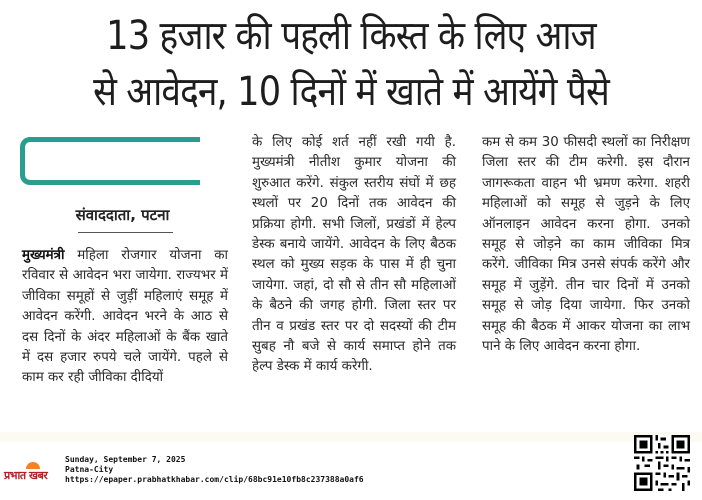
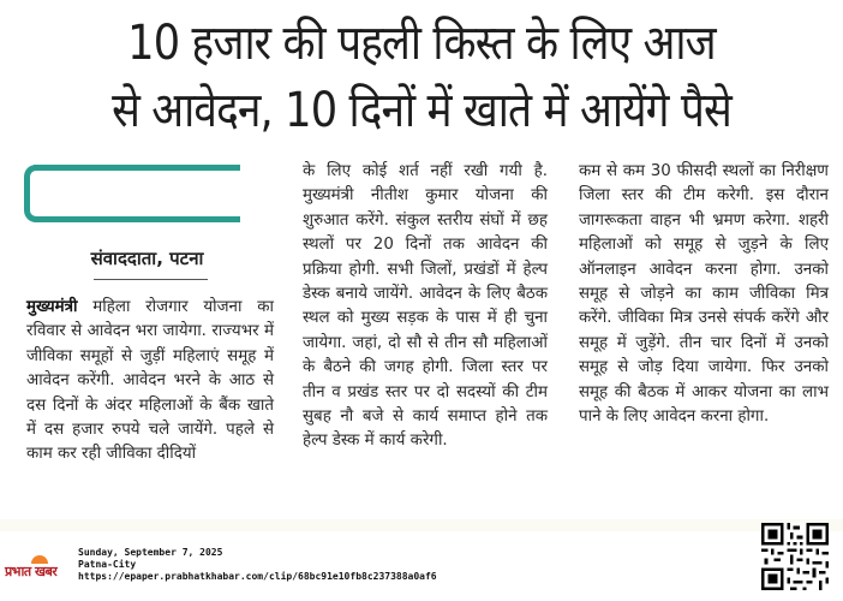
- 13 हजार की पहली किस्त के लिए आज
+ 10 हजार की पहली किस्त के लिए आज
  से आवेदन, 10 दिनों में खाते में आयेंगे पैसे
  संवाददाता, पटना
  मुख्यमंत्री महिला रोजगार योजना का रविवार से आवेदन भरा जायेगा. राज्यभर में जीविका समूहों से जुड़ीं महिलाएं समूह में आवेदन करेंगी. आवेदन भरने के आठ से दस दिनों के अंदर महिलाओं के बैंक खाते में दस हजार रुपये चले जायेंगे. पहले से काम कर रही जीविका दीदियों
  के लिए कोई शर्त नहीं रखी गयी है. मुख्यमंत्री नीतीश कुमार योजना की शुरुआत करेंगे. संकुल स्तरीय संघों में छह स्थलों पर 20 दिनों तक आवेदन की प्रक्रिया होगी. सभी जिलों, प्रखंडों में हेल्प डेस्क बनाये जायेंगे. आवेदन के लिए बैठक स्थल को मुख्य सड़क के पास में ही चुना जायेगा. जहां, दो सौ से तीन सौ महिलाओं के बैठने की जगह होगी. जिला स्तर पर तीन व प्रखंड स्तर पर दो सदस्यों की टीम सुबह नौ बजे से कार्य समाप्त होने तक हेल्प डेस्क में कार्य करेगी.
  कम से कम 30 फीसदी स्थलों का निरीक्षण जिला स्तर की टीम करेगी. इस दौरान जागरूकता वाहन भी भ्रमण करेगा. शहरी महिलाओं को समूह से जुड़ने के लिए ऑनलाइन आवेदन करना होगा. उनको समूह से जोड़ने का काम जीविका मित्र करेंगे. जीविका मित्र उनसे संपर्क करेंगे और समूह में जुड़ेंगे. तीन चार दिनों में उनको समूह से जोड़ दिया जायेगा. फिर उनको समूह की बैठक में आकर योजना का लाभ पाने के लिए आवेदन करना होगा.
  प्रभात खबर
  Sunday, September 7, 2025
  Patna-City
  https://epaper.prabhatkhabar.com/clip/68bc91e10fb8c237388a0af6
